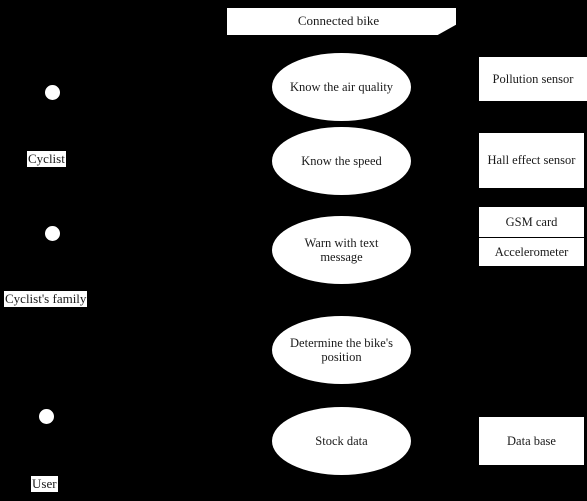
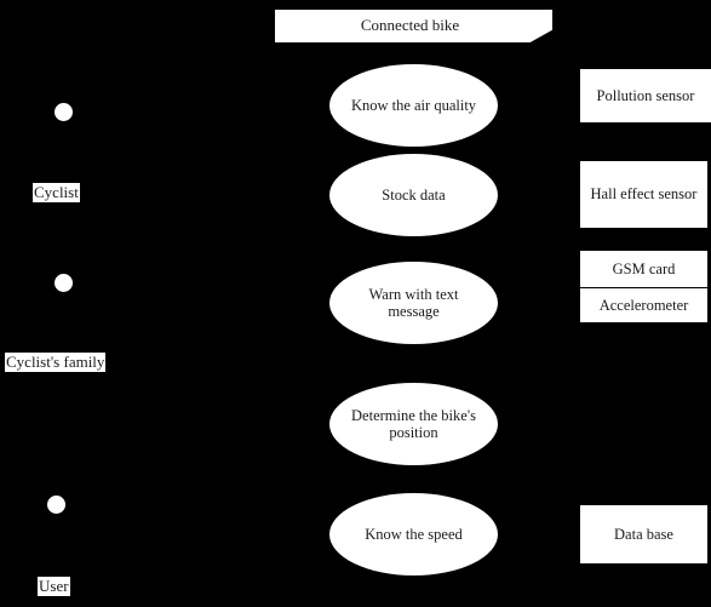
  Connected bike
  Know the air quality
- Know the speed
+ Stock data
  Warn with text message
  Determine the bike's position
- Stock data
+ Know the speed
  Pollution sensor
  Hall effect sensor
  GSM card
  Accelerometer
  Data base
  Cyclist
  Cyclist's family
  User
